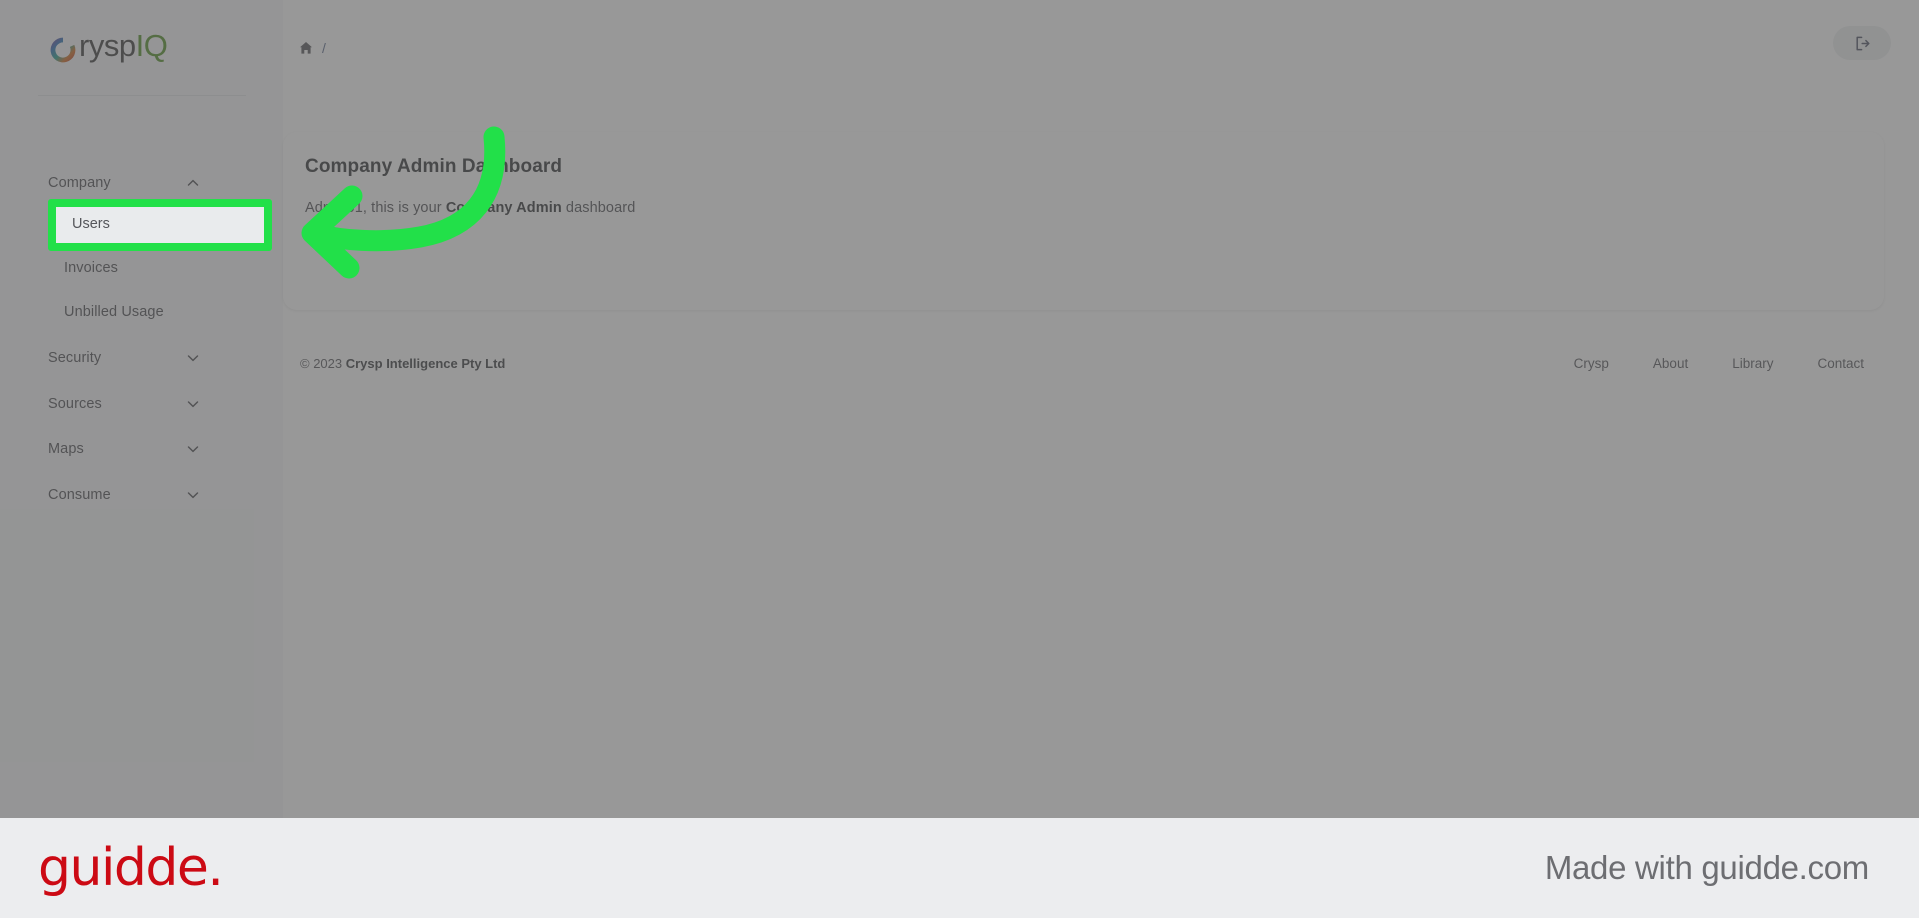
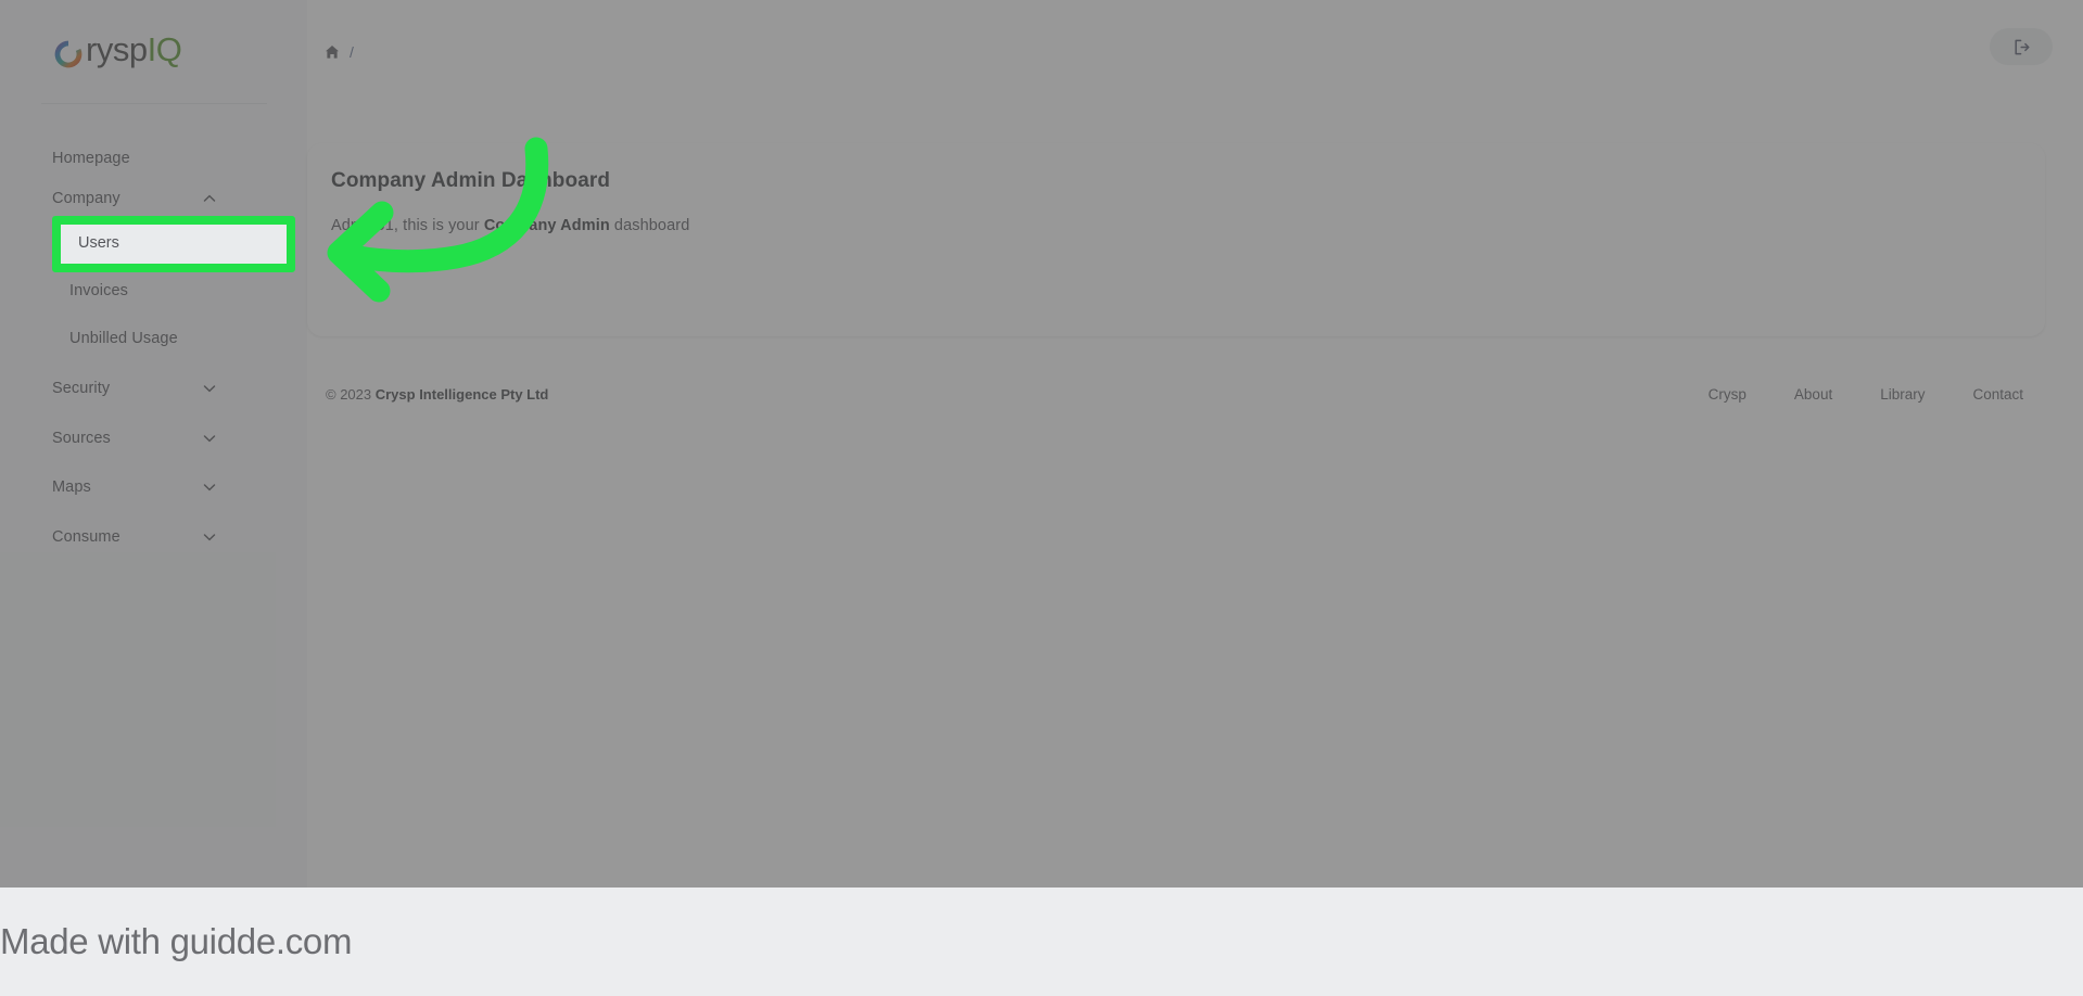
  rysp
  IQ
+ Homepage
  Company
  Invoices
  Unbilled Usage
  Security
  Sources
  Maps
  Consume
  /
  Company Admin Daboard
  Ad1, this is your Coany Admin dashboard
  © 2023 Crysp Intelligence Pty Ltd
  Crysp
  About
  Library
  Contact
  Users
- guidde.
  Made with guidde.com
